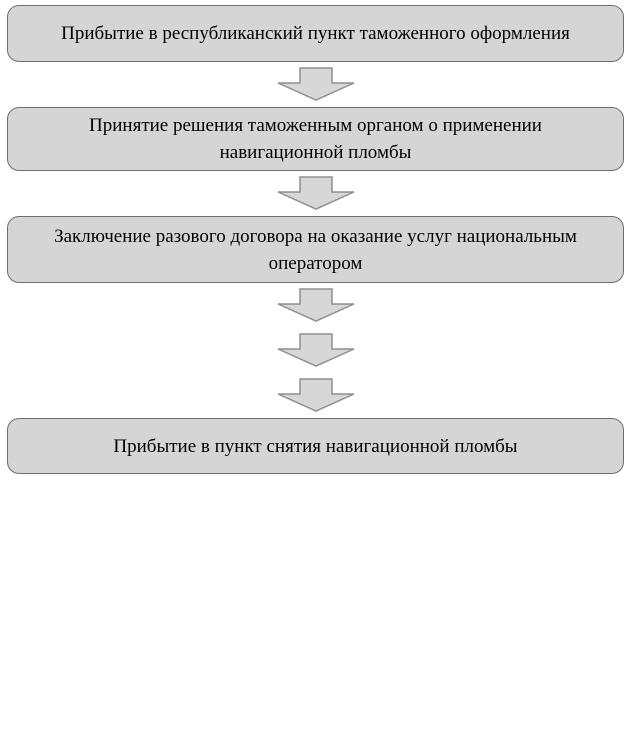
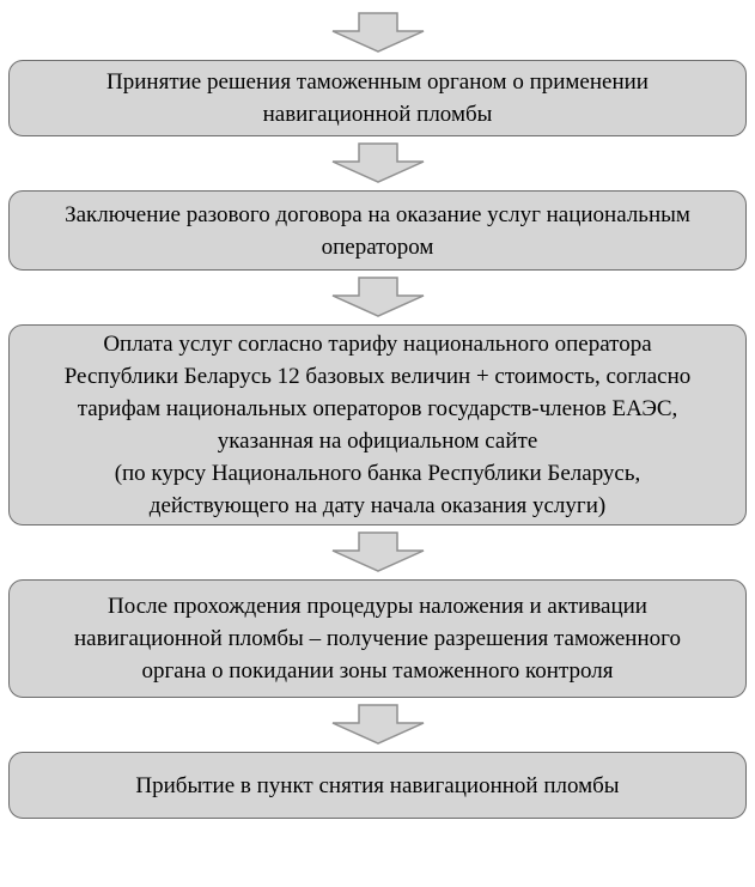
- Прибытие в республиканский пункт таможенного оформления
  Принятие решения таможенным органом о применении
  навигационной пломбы
  Заключение разового договора на оказание услуг национальным
  оператором
+ Оплата услуг согласно тарифу национального оператора
+ Республики Беларусь 12 базовых величин + стоимость, согласно
+ тарифам национальных операторов государств-членов ЕАЭС,
+ указанная на официальном сайте
+ (по курсу Национального банка Республики Беларусь,
+ действующего на дату начала оказания услуги)
+ После прохождения процедуры наложения и активации
+ навигационной пломбы – получение разрешения таможенного
+ органа о покидании зоны таможенного контроля
  Прибытие в пункт снятия навигационной пломбы
